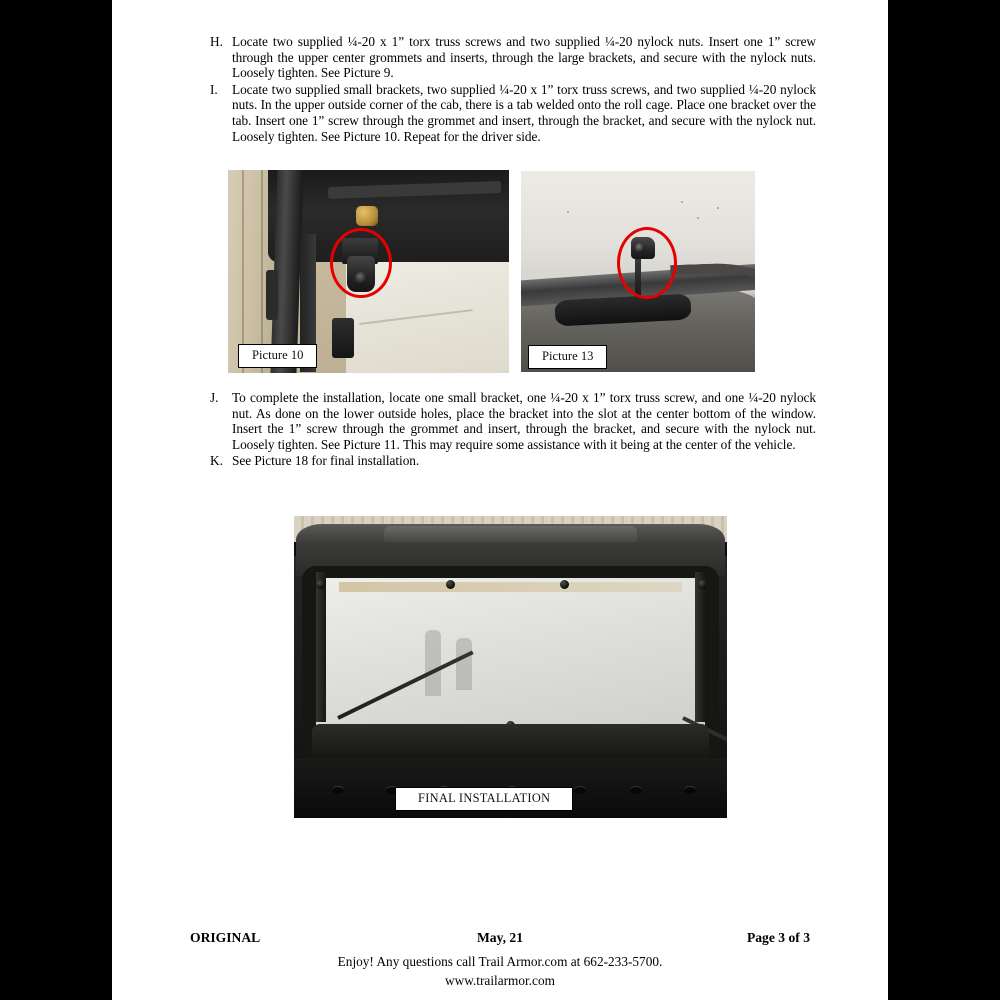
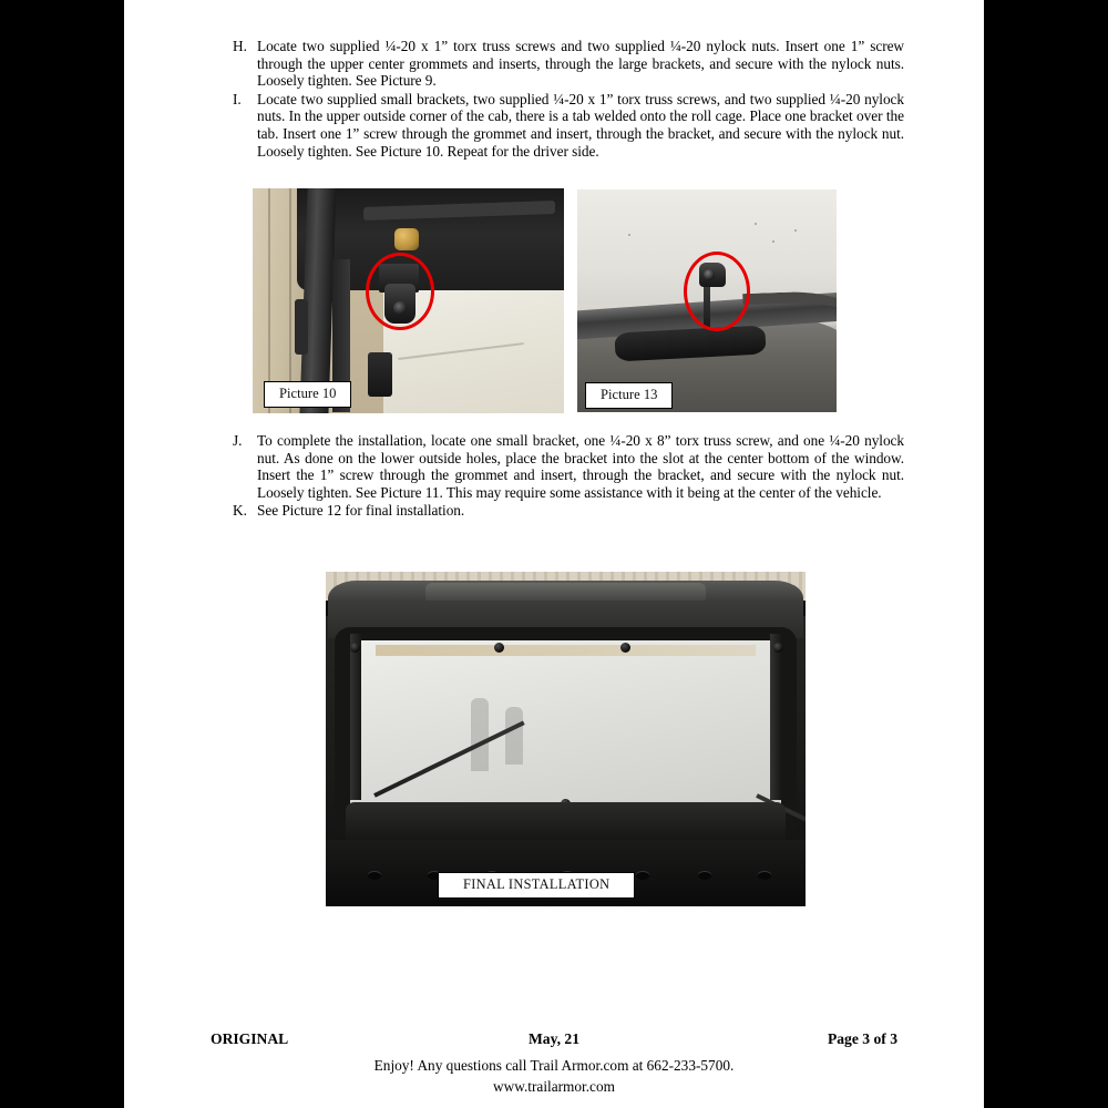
  H.
  Locate two supplied ¼-20 x 1” torx truss screws and two supplied ¼-20 nylock nuts. Insert one 1” screw through the upper center grommets and inserts, through the large brackets, and secure with the nylock nuts. Loosely tighten. See Picture 9.
  I.
  Locate two supplied small brackets, two supplied ¼-20 x 1” torx truss screws, and two supplied ¼-20 nylock nuts. In the upper outside corner of the cab, there is a tab welded onto the roll cage. Place one bracket over the tab. Insert one 1” screw through the grommet and insert, through the bracket, and secure with the nylock nut. Loosely tighten. See Picture 10. Repeat for the driver side.
  Picture 10
  Picture 13
  J.
- To complete the installation, locate one small bracket, one ¼-20 x 1” torx truss screw, and one ¼-20 nylock nut. As done on the lower outside holes, place the bracket into the slot at the center bottom of the window. Insert the 1” screw through the grommet and insert, through the bracket, and secure with the nylock nut. Loosely tighten. See Picture 11. This may require some assistance with it being at the center of the vehicle.
+ To complete the installation, locate one small bracket, one ¼-20 x 8” torx truss screw, and one ¼-20 nylock nut. As done on the lower outside holes, place the bracket into the slot at the center bottom of the window. Insert the 1” screw through the grommet and insert, through the bracket, and secure with the nylock nut. Loosely tighten. See Picture 11. This may require some assistance with it being at the center of the vehicle.
  K.
- See Picture 18 for final installation.
+ See Picture 12 for final installation.
  FINAL INSTALLATION
  ORIGINAL
  May, 21
  Page 3 of 3
  Enjoy! Any questions call Trail Armor.com at 662-233-5700.
  www.trailarmor.com
